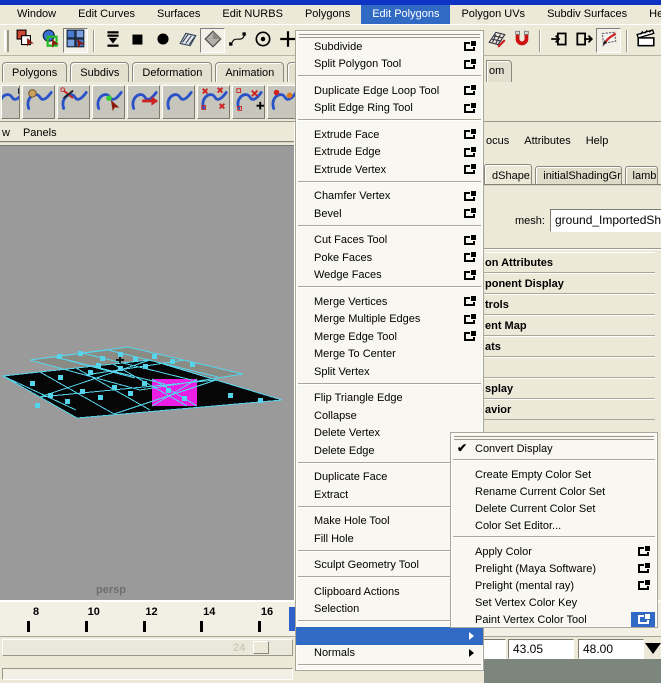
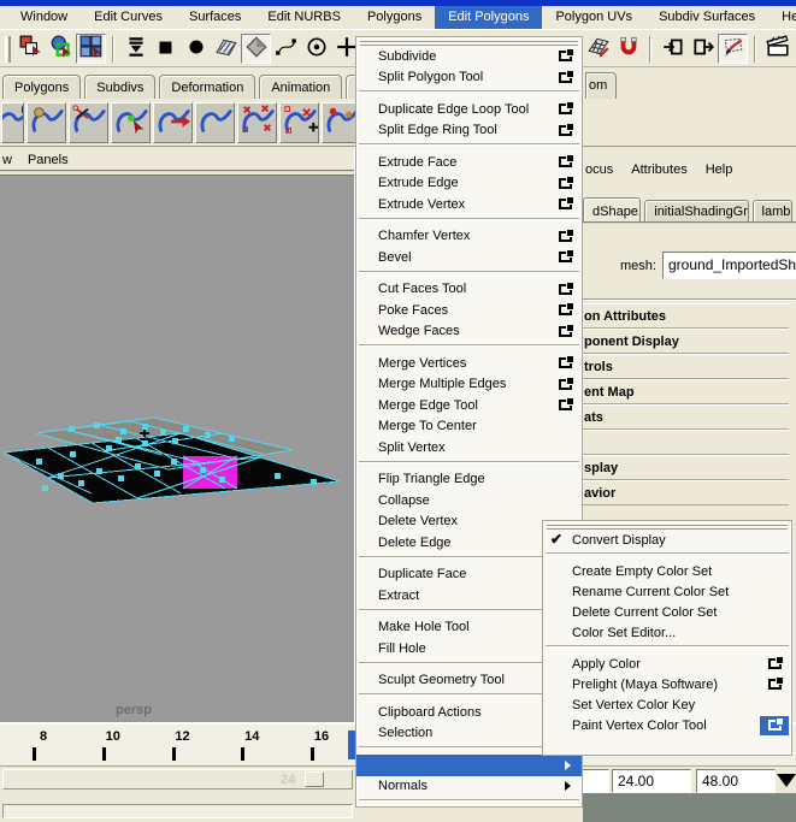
  Window
  Edit Curves
  Surfaces
  Edit NURBS
  Polygons
  Edit Polygons
  Polygon UVs
  Subdiv Surfaces
  Polygons
  Subdivs
  Deformation
  Animation
  om
  w
  Panels
  persp
  ocus
  Attributes
  Help
  dShape
  initialShadingGr
  lamb
  mesh:
  ground_ImportedSh
  on Attributes
  ponent Display
  trols
  ent Map
  ats
  splay
  avior
  8
  10
  12
  14
  16
  24
- 43.05
+ 24.00
  48.00
  Subdivide
  Split Polygon Tool
  Duplicate Edge Loop Tool
  Split Edge Ring Tool
  Extrude Face
  Extrude Edge
  Extrude Vertex
  Chamfer Vertex
  Bevel
  Cut Faces Tool
  Poke Faces
  Wedge Faces
  Merge Vertices
  Merge Multiple Edges
  Merge Edge Tool
  Merge To Center
  Split Vertex
  Flip Triangle Edge
  Collapse
  Delete Vertex
  Delete Edge
  Duplicate Face
  Extract
  Make Hole Tool
  Fill Hole
  Sculpt Geometry Tool
  Clipboard Actions
  Selection
  Normals
  ✔
  Convert Display
  Create Empty Color Set
  Rename Current Color Set
  Delete Current Color Set
  Color Set Editor...
  Apply Color
  Prelight (Maya Software)
- Prelight (mental ray)
  Set Vertex Color Key
  Paint Vertex Color Tool
